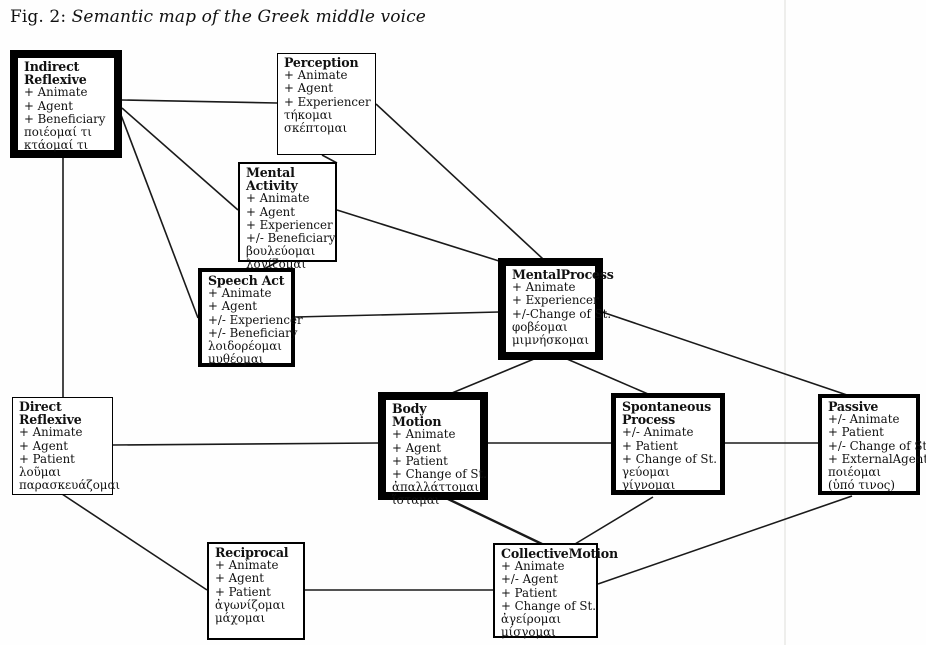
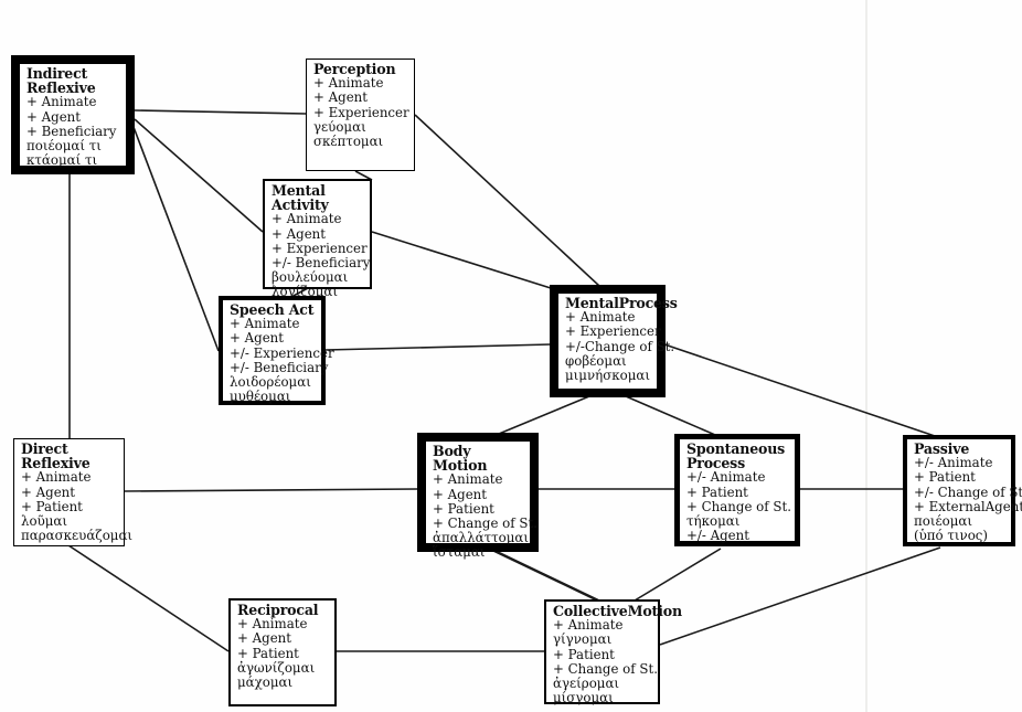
- Fig. 2: Semantic map of the Greek middle voice
  Indirect Reflexive
  + Animate
  + Agent
  + Beneficiary
  ποιέομαί τι
  κτάομαί τι
  Perception
  + Animate
  + Agent
  + Experiencer
- τήκομαι
+ γεύομαι
  σκέπτομαι
  Mental Activity
  + Animate
  + Agent
  + Experiencer
  +/- Beneficiary
  βουλεύομαι
  λογίζομαι
  Speech Act
  + Animate
  + Agent
  +/- Experiencer
  +/- Beneficiary
  λοιδορέομαι
  μυθέομαι
  MentalProcess
  + Animate
  + Experiencer
  +/-Change of St.
  φοβέομαι
  μιμνήσκομαι
  Direct Reflexive
  + Animate
  + Agent
  + Patient
  λοῦμαι
  παρασκευάζομαι
  Body Motion
  + Animate
  + Agent
  + Patient
  + Change of St.
  ἀπαλλάττομαι
  ἵσταμαι
  Spontaneous Process
  +/- Animate
  + Patient
  + Change of St.
- γεύομαι
+ τήκομαι
- γίγνομαι
+ +/- Agent
  Passive
  +/- Animate
  + Patient
  +/- Change of St
  + ExternalAgen
  ποιέομαι
  (ὑπό τινος)
  Reciprocal
  + Animate
  + Agent
  + Patient
  ἀγωνίζομαι
  μάχομαι
  CollectiveMotion
  + Animate
- +/- Agent
+ γίγνομαι
  + Patient
  + Change of St.
  ἀγείρομαι
  μίσγομαι
